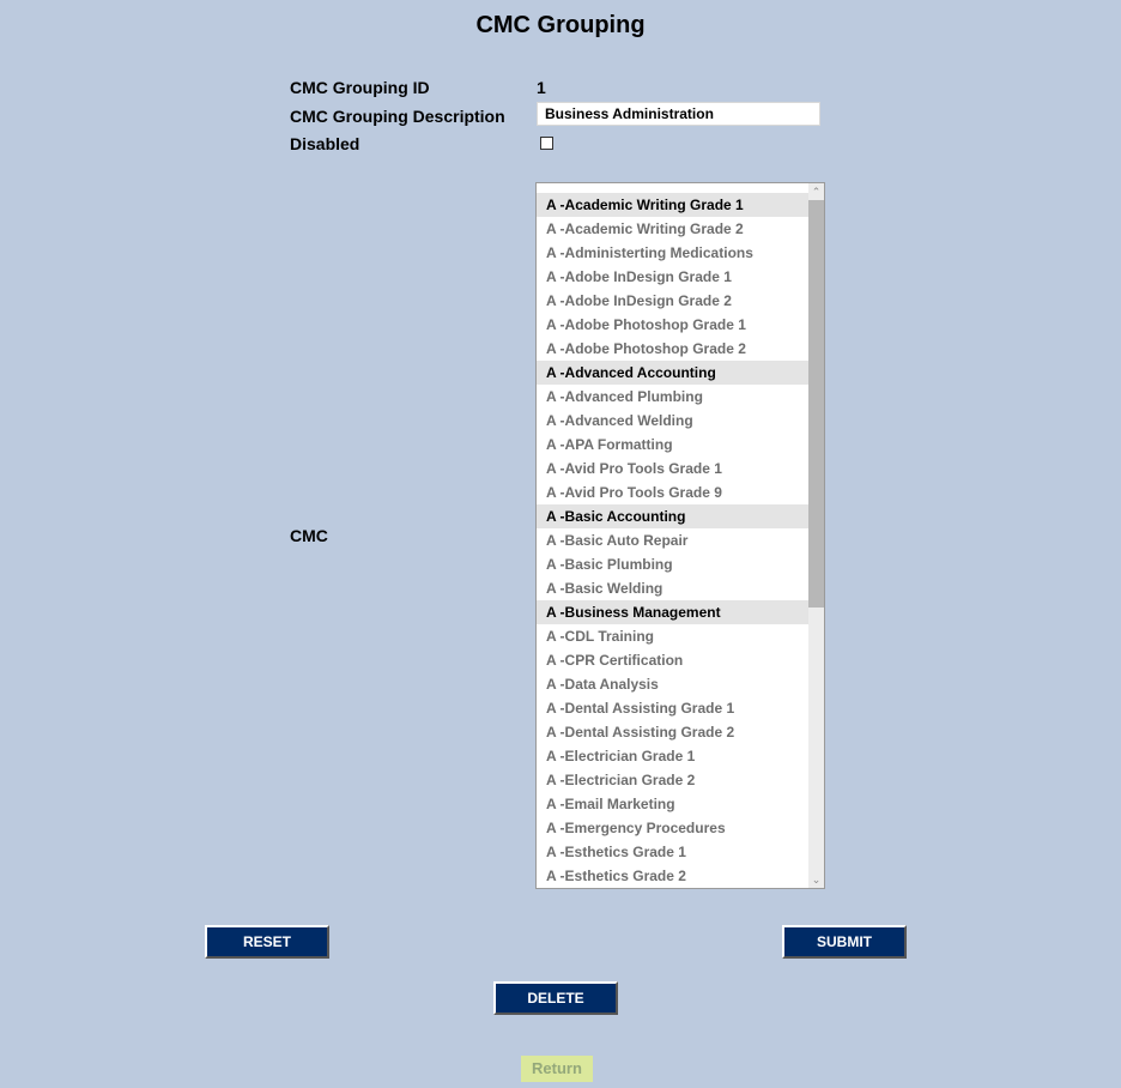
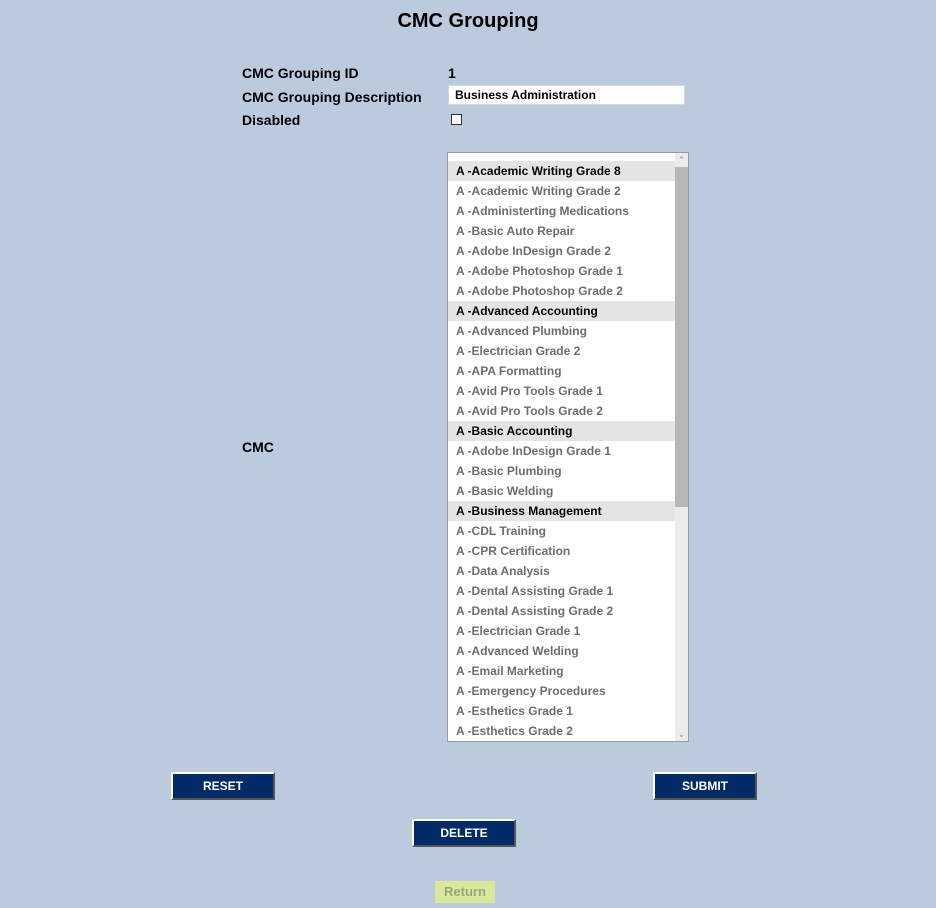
  CMC Grouping
  CMC Grouping ID
  1
  CMC Grouping Description
  Business Administration
  Disabled
  CMC
- A -Academic Writing Grade 1
+ A -Academic Writing Grade 8
  A -Academic Writing Grade 2
  A -Administerting Medications
- A -Adobe InDesign Grade 1
+ A -Basic Auto Repair
  A -Adobe InDesign Grade 2
  A -Adobe Photoshop Grade 1
  A -Adobe Photoshop Grade 2
  A -Advanced Accounting
  A -Advanced Plumbing
- A -Advanced Welding
+ A -Electrician Grade 2
  A -APA Formatting
  A -Avid Pro Tools Grade 1
- A -Avid Pro Tools Grade 9
+ A -Avid Pro Tools Grade 2
  A -Basic Accounting
- A -Basic Auto Repair
+ A -Adobe InDesign Grade 1
  A -Basic Plumbing
  A -Basic Welding
  A -Business Management
  A -CDL Training
  A -CPR Certification
  A -Data Analysis
  A -Dental Assisting Grade 1
  A -Dental Assisting Grade 2
  A -Electrician Grade 1
- A -Electrician Grade 2
+ A -Advanced Welding
  A -Email Marketing
  A -Emergency Procedures
  A -Esthetics Grade 1
  A -Esthetics Grade 2
  ⌃
  ⌄
  RESET
  SUBMIT
  DELETE
  Return
